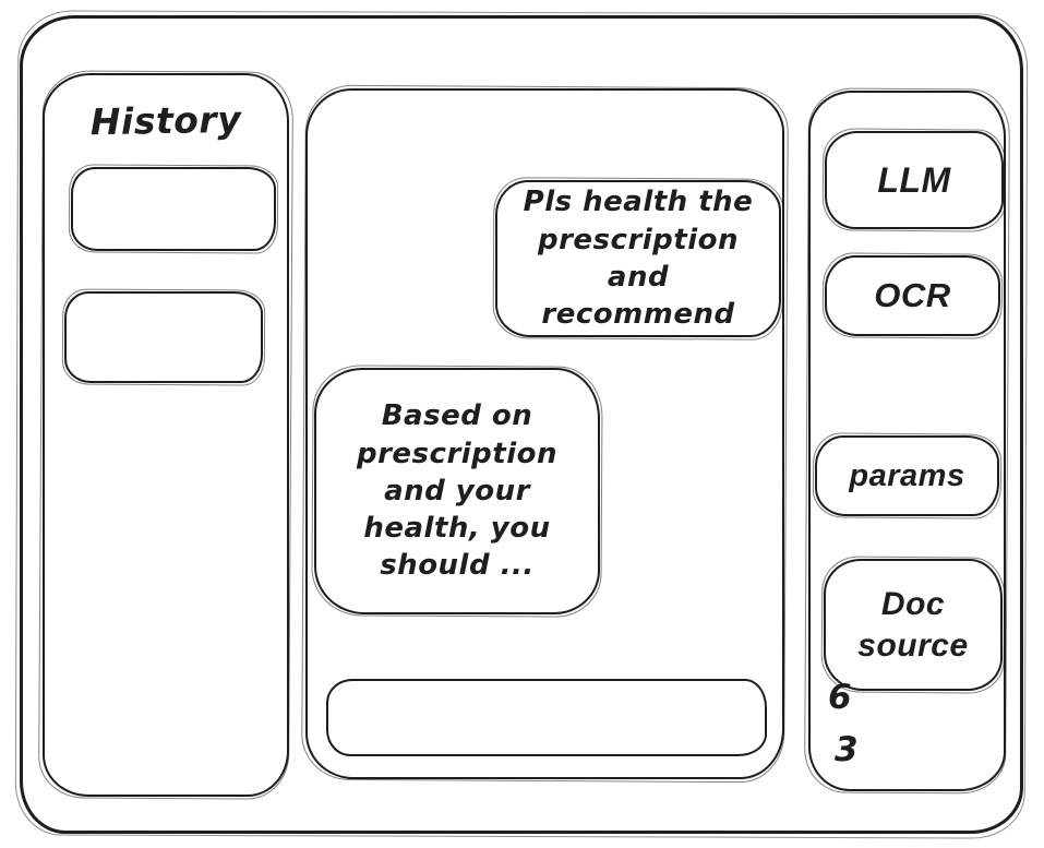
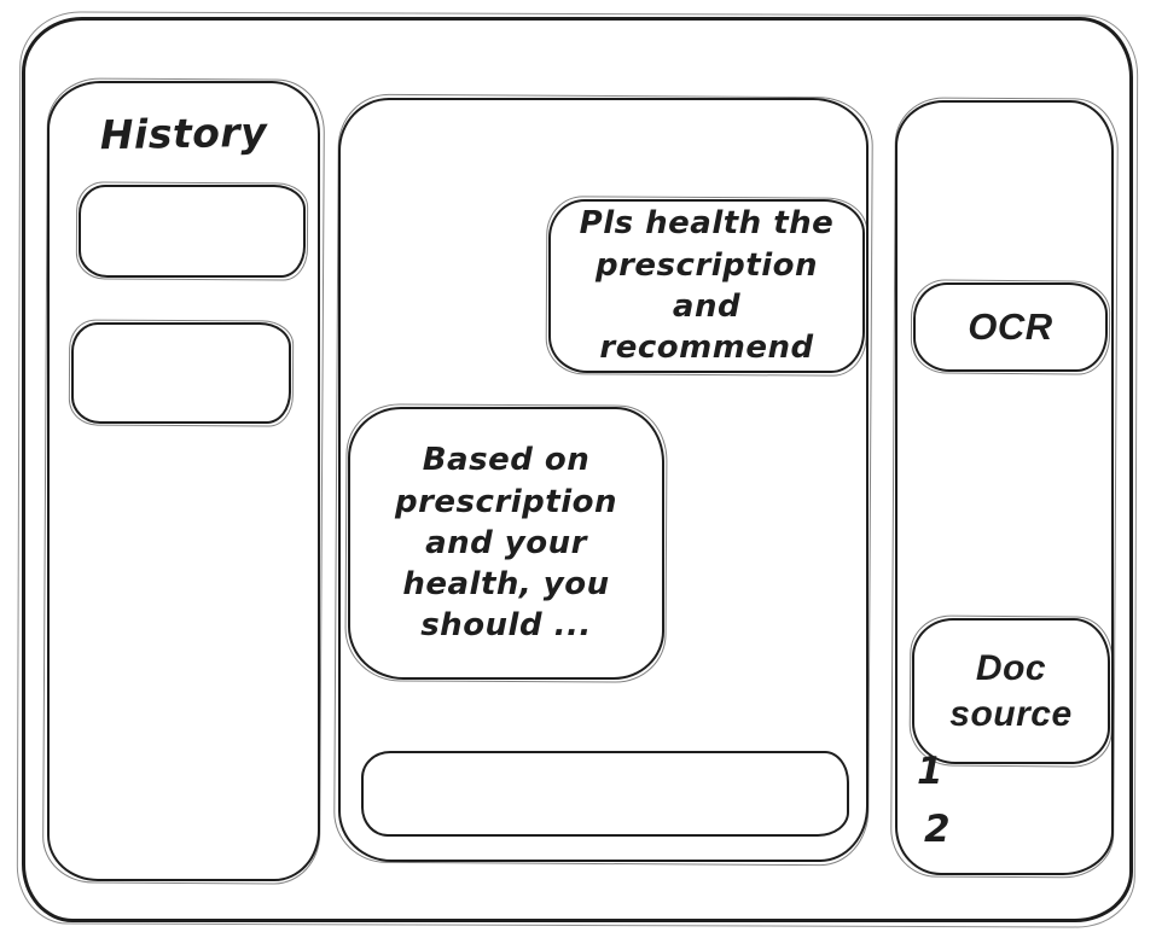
  History
  Pls health the prescription and recommend
  Based on prescription and your health, you should ...
- LLM
  OCR
- params
  Doc source
- 6
+ 1
- 3
+ 2
